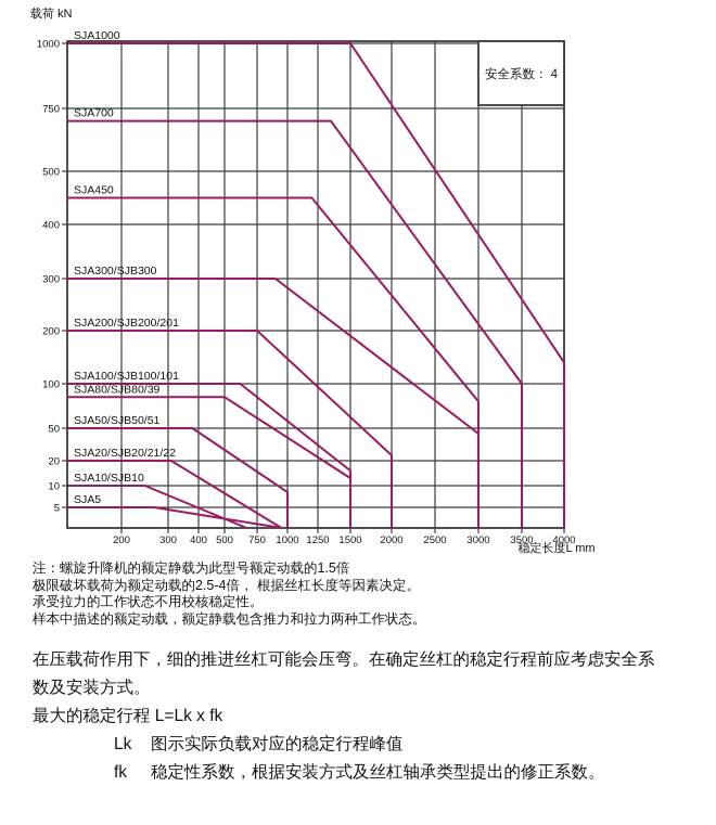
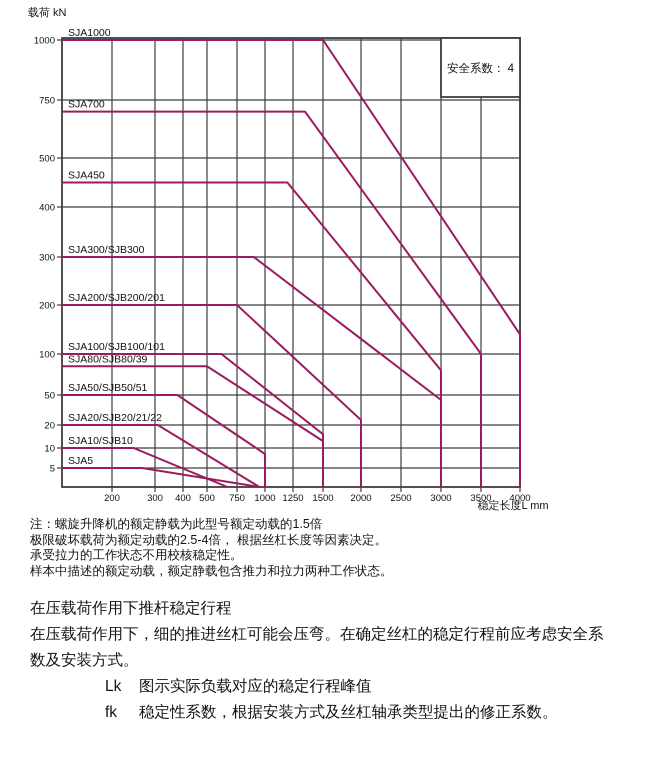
  载荷 kN
  安全系数： 4
  200
  300
  400
  500
  750
  1000
  1250
  1500
  2000
  2500
  3000
  3500
  4000
  5
  10
  20
  50
  100
  200
  300
  400
  500
  750
  1000
  SJA1000
  SJA700
  SJA450
  SJA300/SJB300
  SJA200/SJB200/201
  SJA100/SJB100/101
  SJA80/SJB80/39
  SJA50/SJB50/51
  SJA20/SJB20/21/22
  SJA10/SJB10
  SJA5
  稳定长度L mm
  注：螺旋升降机的额定静载为此型号额定动载的1.5倍
  极限破坏载荷为额定动载的2.5-4倍， 根据丝杠长度等因素决定。
  承受拉力的工作状态不用校核稳定性。
  样本中描述的额定动载，额定静载包含推力和拉力两种工作状态。
+ 在压载荷作用下推杆稳定行程
  在压载荷作用下，细的推进丝杠可能会压弯。在确定丝杠的稳定行程前应考虑安全系
  数及安装方式。
- 最大的稳定行程 L=Lk x fk
  Lk 图示实际负载对应的稳定行程峰值
  fk 稳定性系数，根据安装方式及丝杠轴承类型提出的修正系数。
